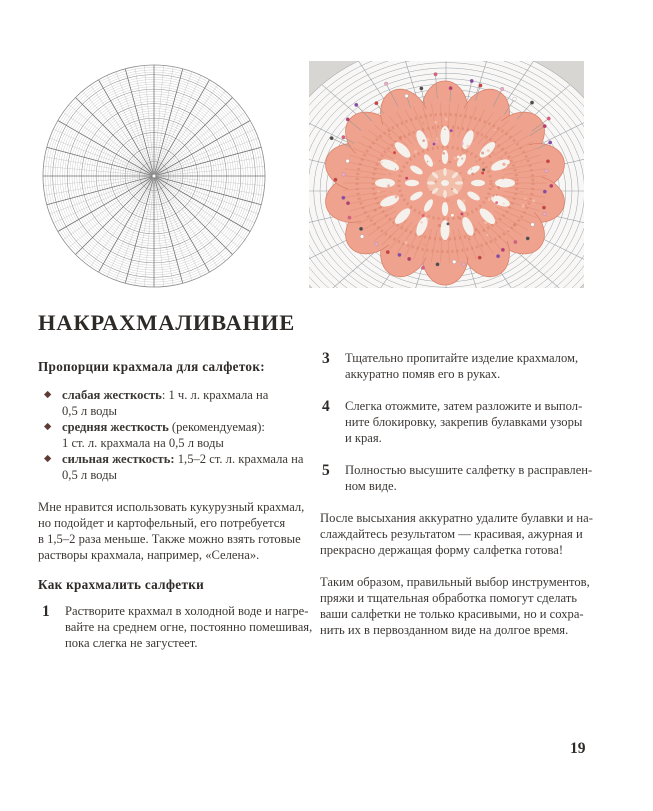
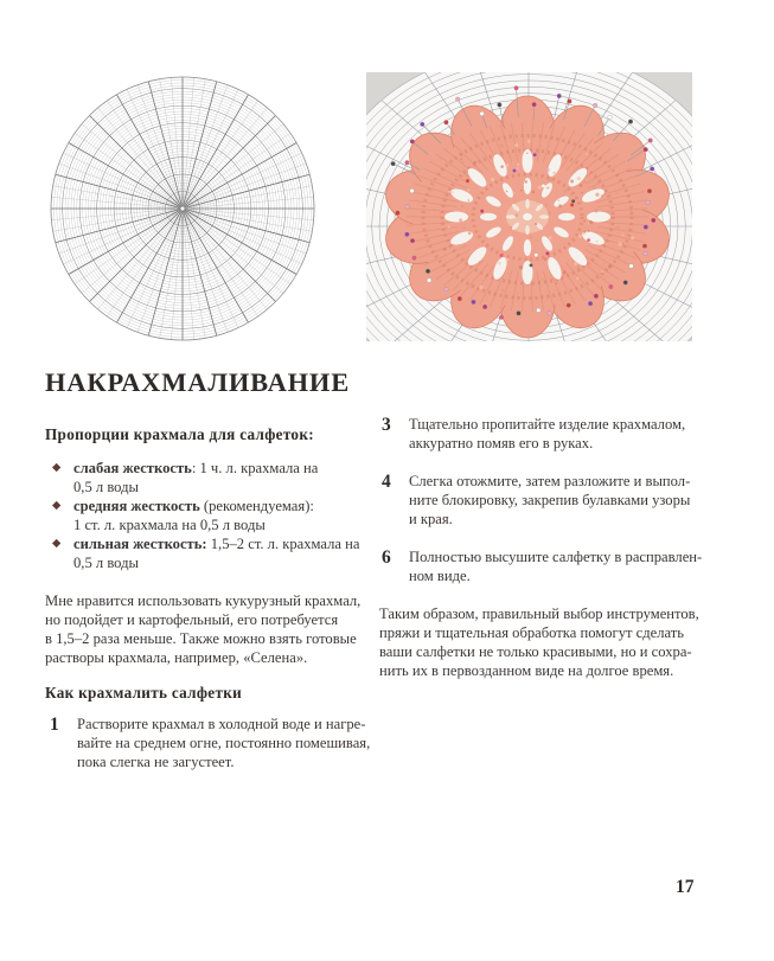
  НАКРАХМАЛИВАНИЕ
  Пропорции крахмала для салфеток:
  ◆
  слабая жесткость: 1 ч. л. крахмала на
  0,5 л воды
  ◆
  средняя жесткость (рекомендуемая):
  1 ст. л. крахмала на 0,5 л воды
  ◆
  сильная жесткость: 1,5–2 ст. л. крахмала на
  0,5 л воды
  Мне нравится использовать кукурузный крахмал,
  но подойдет и картофельный, его потребуется
  в 1,5–2 раза меньше. Также можно взять готовые
  растворы крахмала, например, «Селена».
  Как крахмалить салфетки
  1
  Растворите крахмал в холодной воде и нагре-
  вайте на среднем огне, постоянно помешивая,
  пока слегка не загустеет.
  3
  Тщательно пропитайте изделие крахмалом,
  аккуратно помяв его в руках.
  4
  Слегка отожмите, затем разложите и выпол-
  ните блокировку, закрепив булавками узоры
  и края.
- 5
+ 6
  Полностью высушите салфетку в расправлен-
  ном виде.
- После высыхания аккуратно удалите булавки и на-
- слаждайтесь результатом — красивая, ажурная и
- прекрасно держащая форму салфетка готова!
  Таким образом, правильный выбор инструментов,
  пряжи и тщательная обработка помогут сделать
  ваши салфетки не только красивыми, но и сохра-
  нить их в первозданном виде на долгое время.
- 19
+ 17
